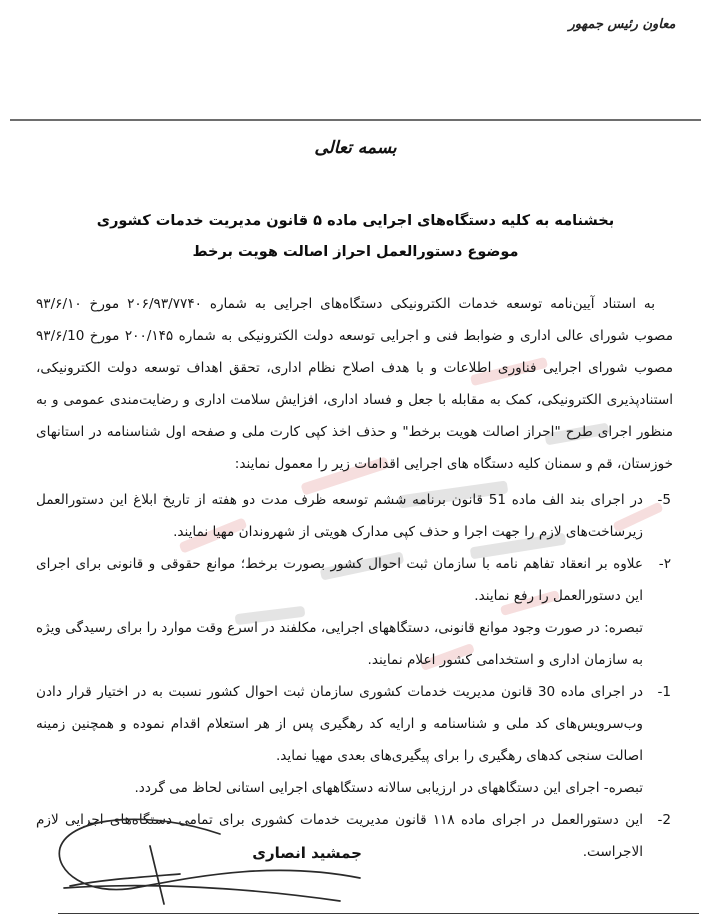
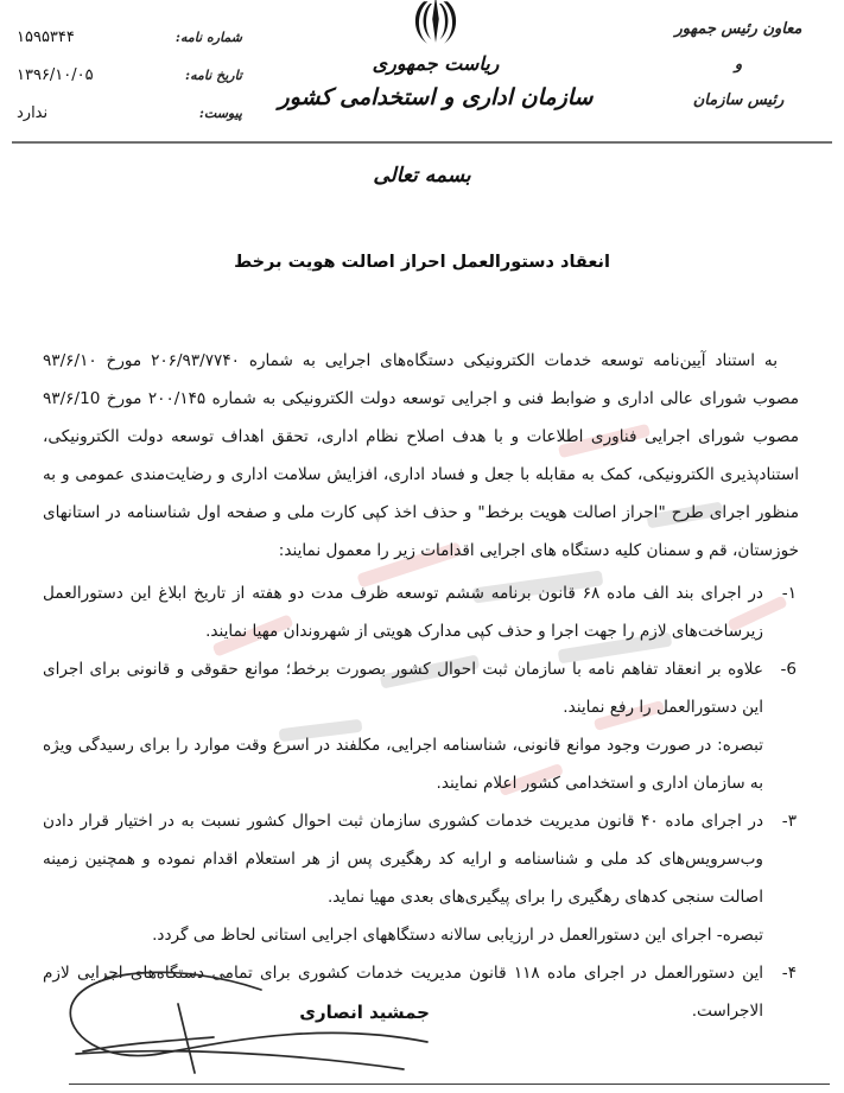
  معاون رئیس جمهور
+ و
+ رئیس سازمان
+ ریاست جمهوری
+ سازمان اداری و استخدامی کشور
+ شماره نامه:
+ ۱۵۹۵۳۴۴
+ تاریخ نامه:
+ ۱۳۹۶/۱۰/۰۵
+ پیوست:
+ ندارد
  بسمه تعالی
- بخشنامه به کلیه دستگاه‌های اجرایی ماده ۵ قانون مدیریت خدمات کشوری
- موضوع دستورالعمل احراز اصالت هویت برخط
+ انعقاد دستورالعمل احراز اصالت هویت برخط
  به استناد آیین‌نامه توسعه خدمات الکترونیکی دستگاه‌های اجرایی به شماره ۲۰۶/۹۳/۷۷۴۰ مورخ ۹۳/۶/۱۰ مصوب شورای عالی اداری و ضوابط فنی و اجرایی توسعه دولت الکترونیکی به شماره ۲۰۰/۱۴۵ مورخ ۹۳/۶/10 مصوب شورای اجرایی فناوری اطلاعات و با هدف اصلاح نظام اداری، تحقق اهداف توسعه دولت الکترونیکی، استنادپذیری الکترونیکی، کمک به مقابله با جعل و فساد اداری، افزایش سلامت اداری و رضایت‌مندی عمومی و به منظور اجرای طرح "احراز اصالت هویت برخط" و حذف اخذ کپی کارت ملی و صفحه اول شناسنامه در استانهای خوزستان، قم و سمنان کلیه دستگاه های اجرایی اقدامات زیر را معمول نمایند:
- 5-
+ ۱-
- در اجرای بند الف ماده 51 قانون برنامه ششم توسعه ظرف مدت دو هفته از تاریخ ابلاغ این دستورالعمل زیرساخت‌های لازم را جهت اجرا و حذف کپی مدارک هویتی از شهروندان مهیا نمایند.
+ در اجرای بند الف ماده ۶۸ قانون برنامه ششم توسعه ظرف مدت دو هفته از تاریخ ابلاغ این دستورالعمل زیرساخت‌های لازم را جهت اجرا و حذف کپی مدارک هویتی از شهروندان مهیا نمایند.
- ۲-
+ 6-
  علاوه بر انعقاد تفاهم نامه با سازمان ثبت احوال کشور بصورت برخط؛ موانع حقوقی و قانونی برای اجرای این دستورالعمل را رفع نمایند.
- تبصره: در صورت وجود موانع قانونی، دستگاههای اجرایی، مکلفند در اسرع وقت موارد را برای رسیدگی ویژه به سازمان اداری و استخدامی کشور اعلام نمایند.
+ تبصره: در صورت وجود موانع قانونی، شناسنامه اجرایی، مکلفند در اسرع وقت موارد را برای رسیدگی ویژه به سازمان اداری و استخدامی کشور اعلام نمایند.
- 1-
+ ۳-
- در اجرای ماده 30 قانون مدیریت خدمات کشوری سازمان ثبت احوال کشور نسبت به در اختیار قرار دادن وب‌سرویس‌های کد ملی و شناسنامه و ارایه کد رهگیری پس از هر استعلام اقدام نموده و همچنین زمینه اصالت سنجی کدهای رهگیری را برای پیگیری‌های بعدی مهیا نماید.
+ در اجرای ماده ۴۰ قانون مدیریت خدمات کشوری سازمان ثبت احوال کشور نسبت به در اختیار قرار دادن وب‌سرویس‌های کد ملی و شناسنامه و ارایه کد رهگیری پس از هر استعلام اقدام نموده و همچنین زمینه اصالت سنجی کدهای رهگیری را برای پیگیری‌های بعدی مهیا نماید.
- تبصره- اجرای این دستگاههای در ارزیابی سالانه دستگاههای اجرایی استانی لحاظ می گردد.
+ تبصره- اجرای این دستورالعمل در ارزیابی سالانه دستگاههای اجرایی استانی لحاظ می گردد.
- 2-
+ ۴-
  این دستورالعمل در اجرای ماده ۱۱۸ قانون مدیریت خدمات کشوری برای تمامی د اجرایی لازم الاجراست.
  جمشید انصاری
